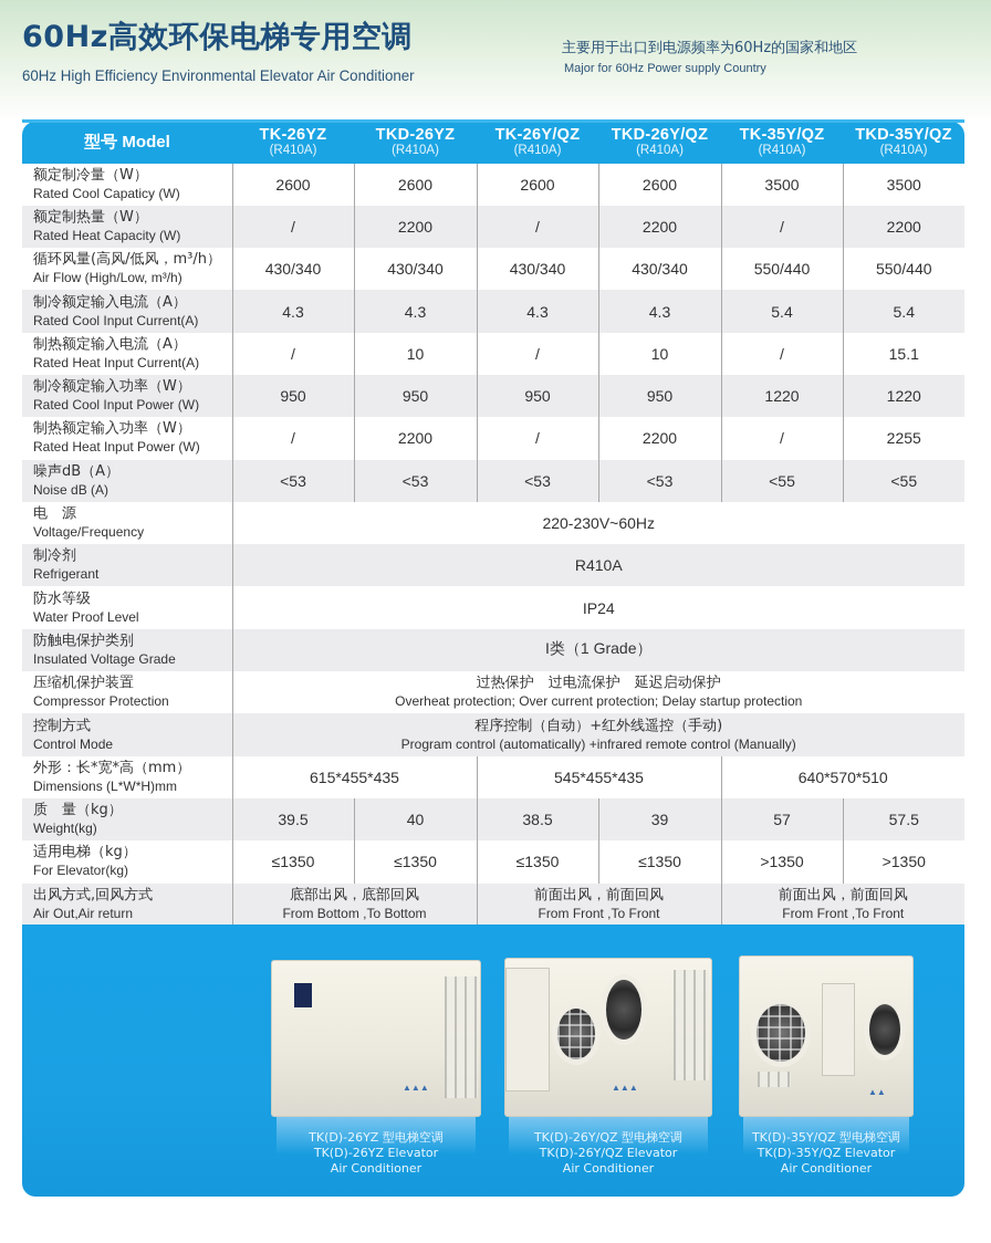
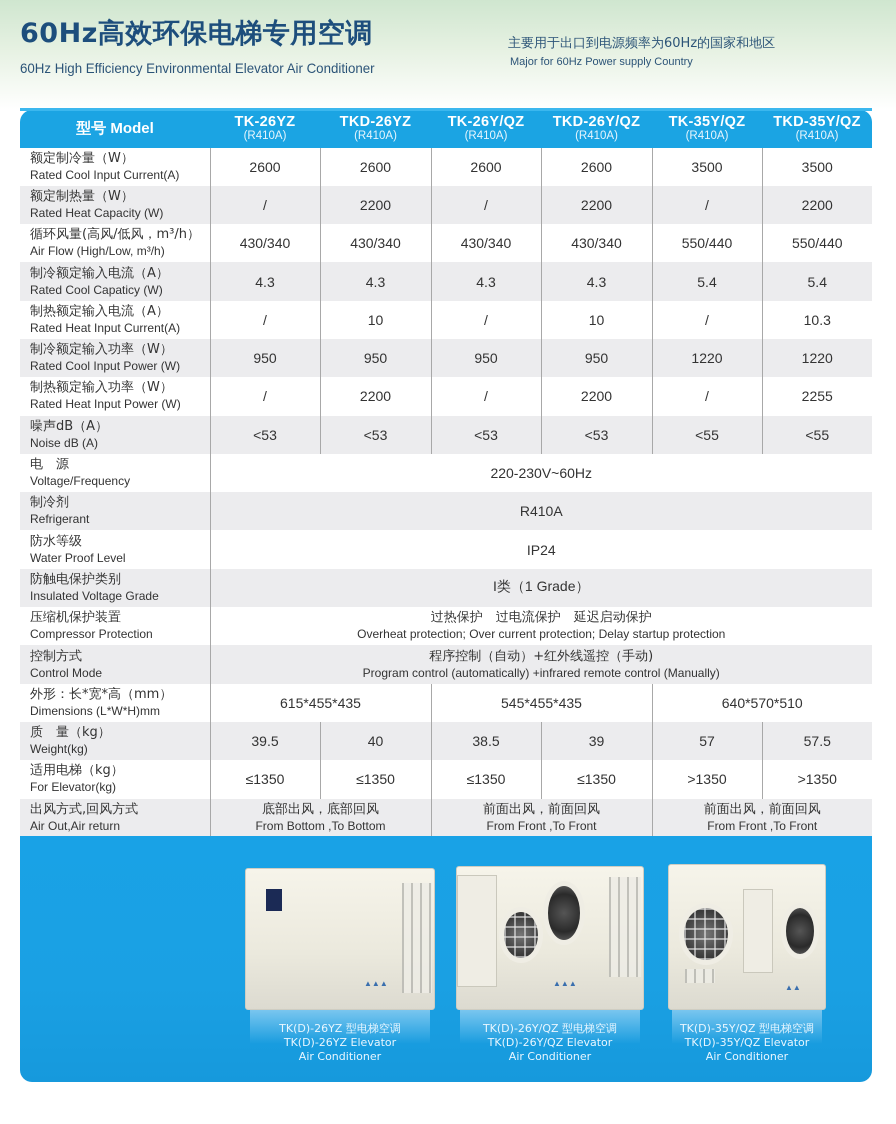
  60Hz高效环保电梯专用空调
  60Hz High Efficiency Environmental Elevator Air Conditioner
  主要用于出口到电源频率为60Hz的国家和地区
  Major for 60Hz Power supply Country
  型号 Model	TK-26YZ(R410A)	TKD-26YZ(R410A)	TK-26Y/QZ(R410A)	TKD-26Y/QZ(R410A)	TK-35Y/QZ(R410A)	TKD-35Y/QZ(R410A)
- 额定制冷量（W）Rated Cool Capaticy (W)	2600	2600	2600	2600	3500	3500
+ 额定制冷量（W）Rated Cool Input Current(A)	2600	2600	2600	2600	3500	3500
  额定制热量（W）Rated Heat Capacity (W)	/	2200	/	2200	/	2200
  循环风量(高风/低风，m³/h）Air Flow (High/Low, m³/h)	430/340	430/340	430/340	430/340	550/440	550/440
- 制冷额定输入电流（A）Rated Cool Input Current(A)	4.3	4.3	4.3	4.3	5.4	5.4
+ 制冷额定输入电流（A）Rated Cool Capaticy (W)	4.3	4.3	4.3	4.3	5.4	5.4
- 制热额定输入电流（A）Rated Heat Input Current(A)	/	10	/	10	/	15.1
+ 制热额定输入电流（A）Rated Heat Input Current(A)	/	10	/	10	/	10.3
  制冷额定输入功率（W）Rated Cool Input Power (W)	950	950	950	950	1220	1220
  制热额定输入功率（W）Rated Heat Input Power (W)	/	2200	/	2200	/	2255
  噪声dB（A）Noise dB (A)	<53	<53	<53	<53	<55	<55
  电 源Voltage/Frequency	220-230V~60Hz
  制冷剂Refrigerant	R410A
  防水等级Water Proof Level	IP24
  防触电保护类别Insulated Voltage Grade	I类（1 Grade）
  压缩机保护装置Compressor Protection	过热保护 过电流保护 延迟启动保护Overheat protection; Over current protection; Delay startup protection
  控制方式Control Mode	程序控制（自动）+红外线遥控（手动)Program control (automatically) +infrared remote control (Manually)
  外形：长*宽*高（mm）Dimensions (L*W*H)mm	615*455*435	545*455*435	640*570*510
  质 量（kg）Weight(kg)	39.5	40	38.5	39	57	57.5
  适用电梯（kg）For Elevator(kg)	≤1350	≤1350	≤1350	≤1350	>1350	>1350
  出风方式,回风方式Air Out,Air return	底部出风，底部回风From Bottom ,To Bottom	前面出风，前面回风From Front ,To Front	前面出风，前面回风From Front ,To Front
  ▲▲▲
  TK(D)-26YZ 型电梯空调
  TK(D)-26YZ Elevator
  Air Conditioner
  ▲▲▲
  TK(D)-26Y/QZ 型电梯空调
  TK(D)-26Y/QZ Elevator
  Air Conditioner
  ▲▲
  TK(D)-35Y/QZ 型电梯空调
  TK(D)-35Y/QZ Elevator
  Air Conditioner
